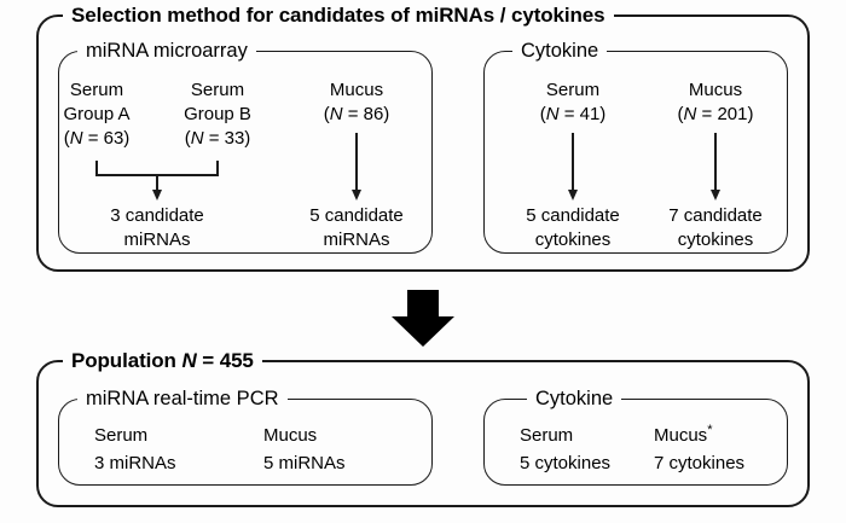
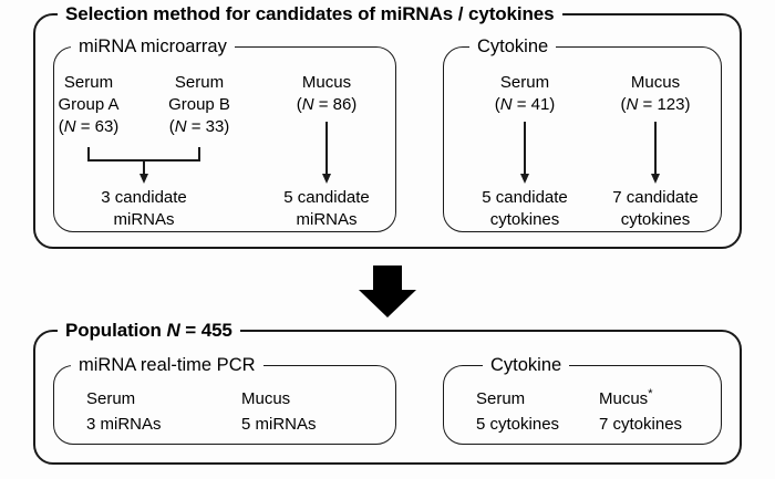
  Selection method for candidates of miRNAs / cytokines
  miRNA microarray
  Serum
  Group A
  (N = 63)
  Serum
  Group B
  (N = 33)
  Mucus
  (N = 86)
  3 candidate
  miRNAs
  5 candidate
  miRNAs
  Cytokine
  Serum
  (N = 41)
  Mucus
- (N = 201)
+ (N = 123)
  5 candidate
  cytokines
  7 candidate
  cytokines
  Population N = 455
  miRNA real-time PCR
  Serum
  3 miRNAs
  Mucus
  5 miRNAs
  Cytokine
  Serum
  5 cytokines
  Mucus*
  7 cytokines
